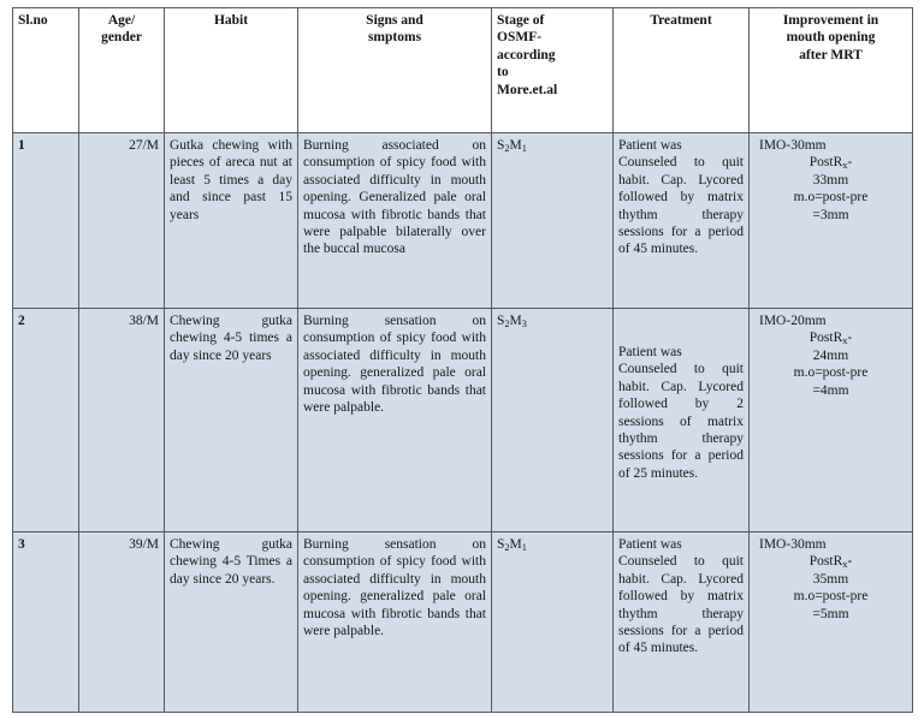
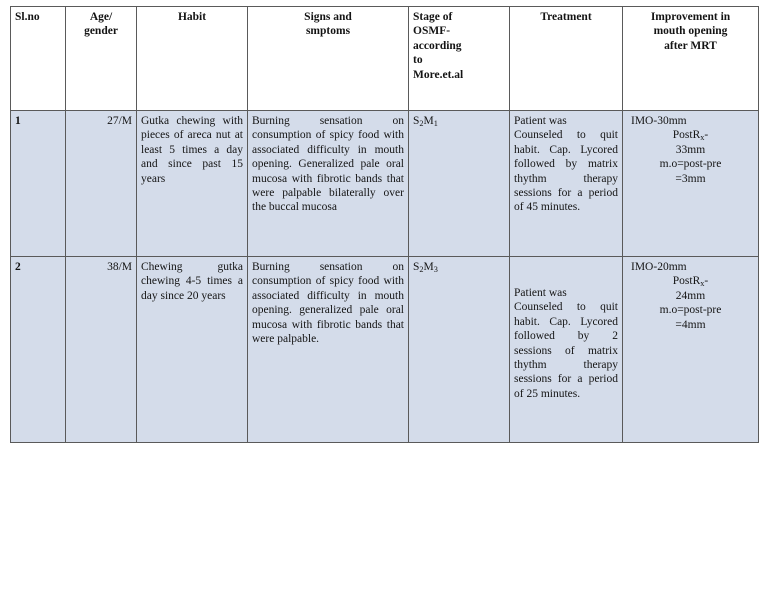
  Sl.no	Age/ gender	Habit	Signs and smptoms	Stage of OSMF- according to More.et.al	Treatment	Improvement in mouth opening after MRT
- 1	27/M	Gutka chewing with pieces of areca nut at least 5 times a day and since past 15 years	Burning associated on consumption of spicy food with associated difficulty in mouth opening. Generalized pale oral mucosa with fibrotic bands that were palpable bilaterally over the buccal mucosa	S2M1	Patient was Counseled to quit habit. Cap. Lycored followed by matrix thythm therapy sessions for a period of 45 minutes.	IMO-30mm PostRx- 33mm m.o=post-pre =3mm
+ 1	27/M	Gutka chewing with pieces of areca nut at least 5 times a day and since past 15 years	Burning sensation on consumption of spicy food with associated difficulty in mouth opening. Generalized pale oral mucosa with fibrotic bands that were palpable bilaterally over the buccal mucosa	S2M1	Patient was Counseled to quit habit. Cap. Lycored followed by matrix thythm therapy sessions for a period of 45 minutes.	IMO-30mm PostRx- 33mm m.o=post-pre =3mm
  2	38/M	Chewing gutka chewing 4-5 times a day since 20 years	Burning sensation on consumption of spicy food with associated difficulty in mouth opening. generalized pale oral mucosa with fibrotic bands that were palpable.	S2M3	Patient was Counseled to quit habit. Cap. Lycored followed by 2 sessions of matrix thythm therapy sessions for a period of 25 minutes.	IMO-20mm PostRx- 24mm m.o=post-pre =4mm
- 3	39/M	Chewing gutka chewing 4-5 Times a day since 20 years.	Burning sensation on consumption of spicy food with associated difficulty in mouth opening. generalized pale oral mucosa with fibrotic bands that were palpable.	S2M1	Patient was Counseled to quit habit. Cap. Lycored followed by matrix thythm therapy sessions for a period of 45 minutes.	IMO-30mm PostRx- 35mm m.o=post-pre =5mm
